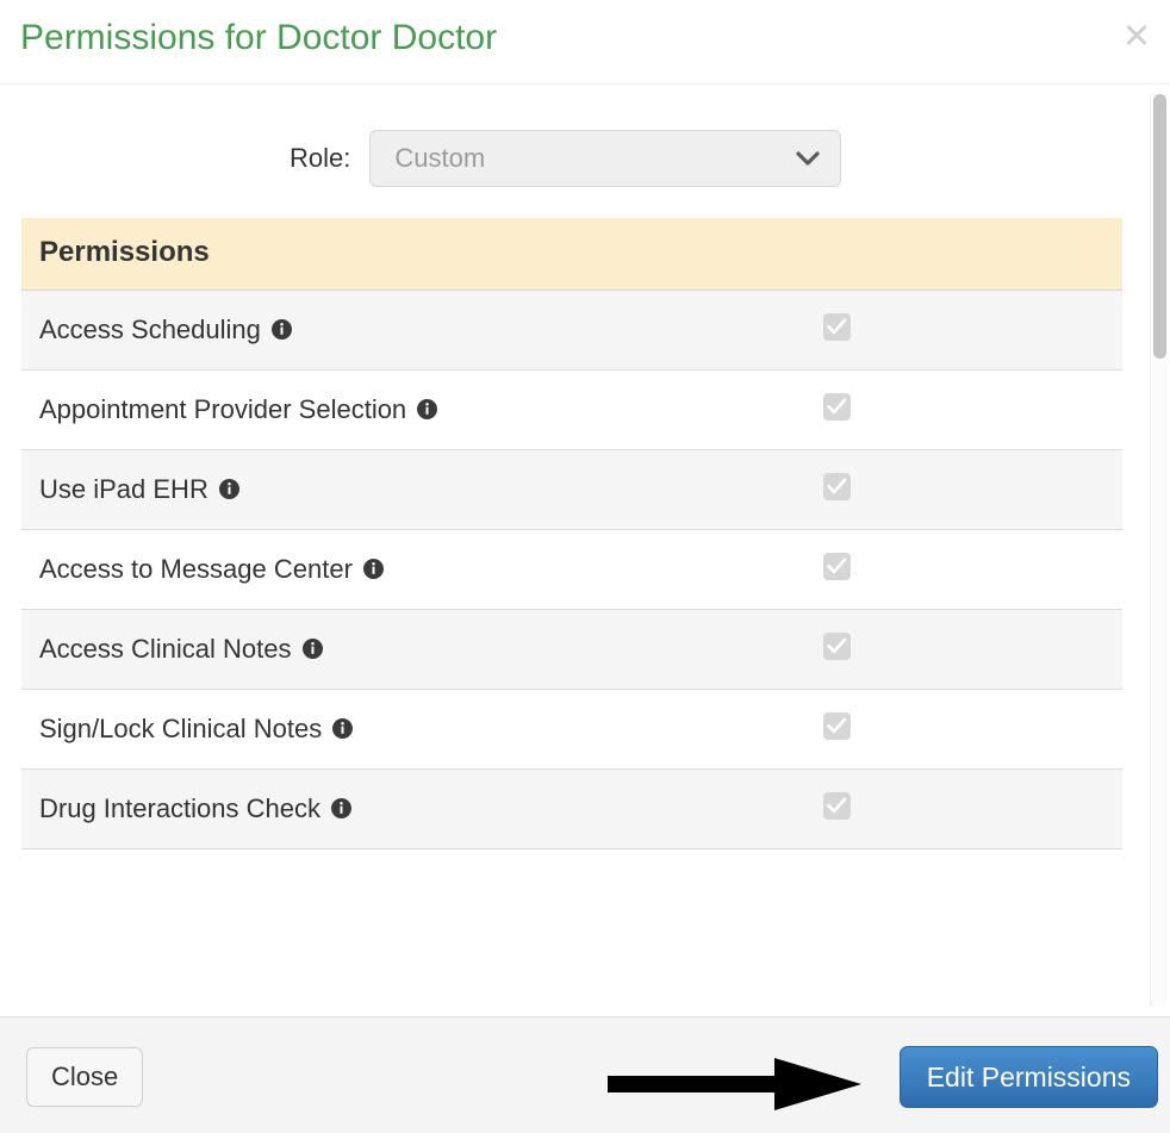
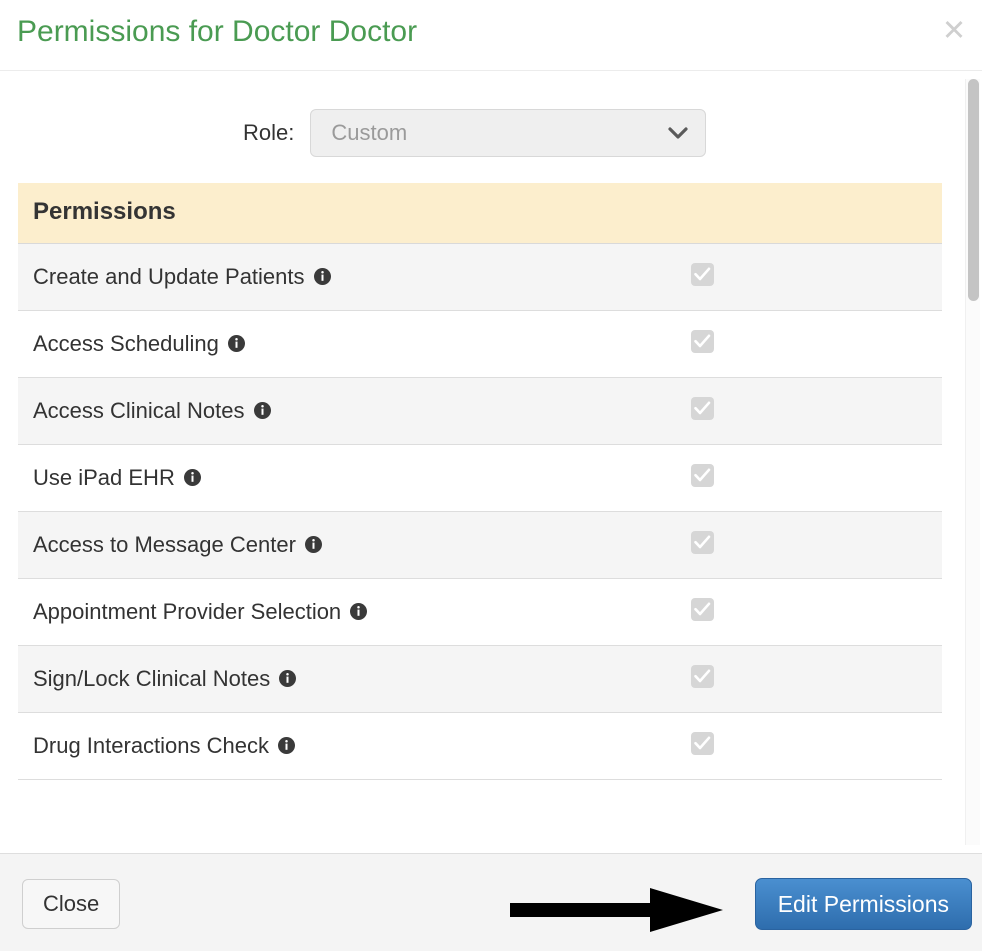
  Permissions for Doctor Doctor
  ✕
  Role:
  Custom
  Permissions
+ Create and Update Patients
  Access Scheduling
- Appointment Provider Selection
+ Access Clinical Notes
  Use iPad EHR
  Access to Message Center
- Access Clinical Notes
+ Appointment Provider Selection
  Sign/Lock Clinical Notes
  Drug Interactions Check
  Close
  Edit Permissions
